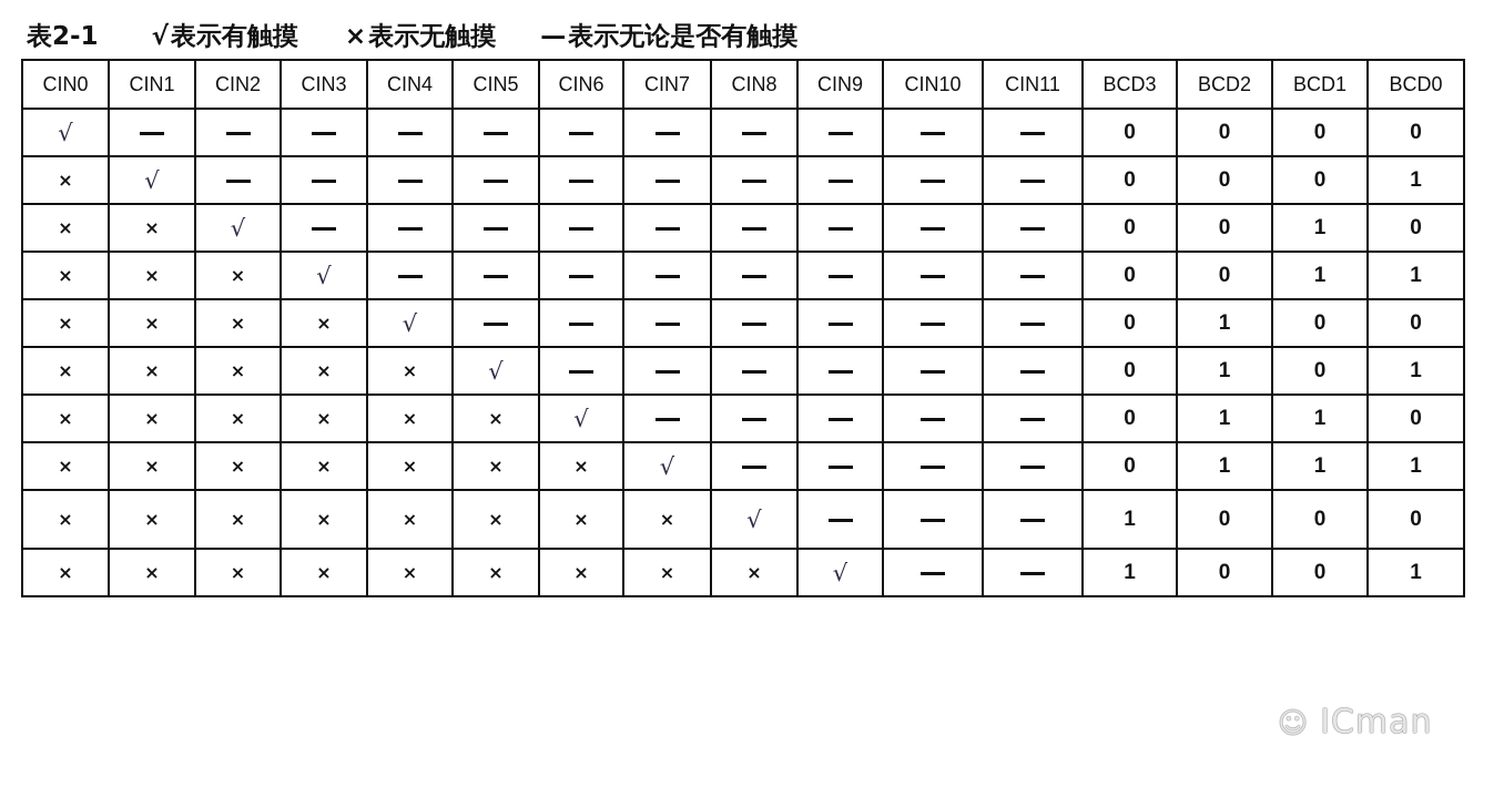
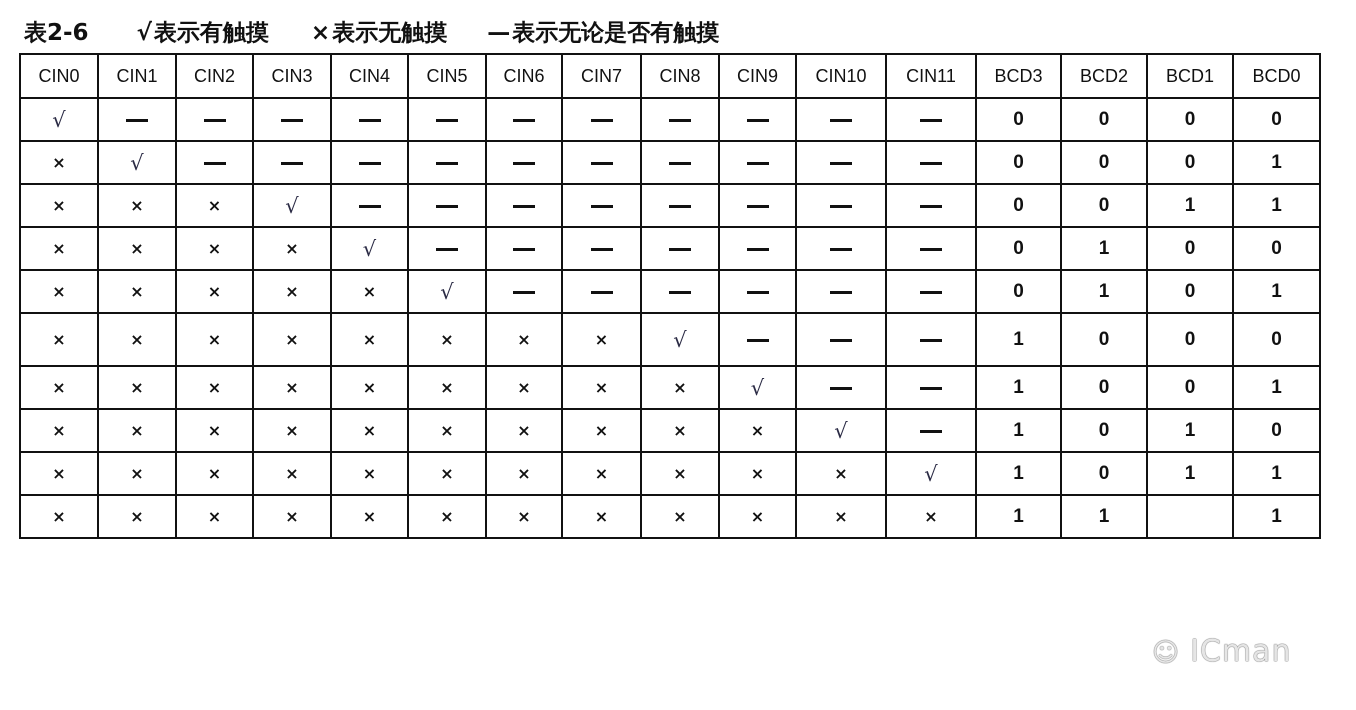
- 表2-1
+ 表2-6
  √表示有触摸
  ×表示无触摸
  —表示无论是否有触摸
  CIN0	CIN1	CIN2	CIN3	CIN4	CIN5	CIN6	CIN7	CIN8	CIN9	CIN10	CIN11	BCD3	BCD2	BCD1	BCD0
  √												0	0	0	0
  ×	√											0	0	0	1
- ×	×	√										0	0	1	0
  ×	×	×	√									0	0	1	1
  ×	×	×	×	√								0	1	0	0
  ×	×	×	×	×	√							0	1	0	1
- ×	×	×	×	×	×	√						0	1	1	0
- ×	×	×	×	×	×	×	√					0	1	1	1
  ×	×	×	×	×	×	×	×	√				1	0	0	0
  ×	×	×	×	×	×	×	×	×	√			1	0	0	1
+ ×	×	×	×	×	×	×	×	×	×	√		1	0	1	0
+ ×	×	×	×	×	×	×	×	×	×	×	√	1	0	1	1
+ ×	×	×	×	×	×	×	×	×	×	×	×	1	1		1
  ☺ ICman
